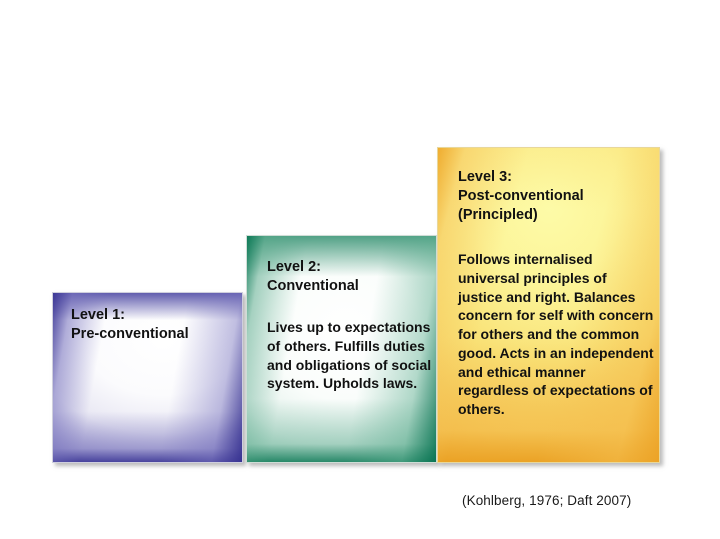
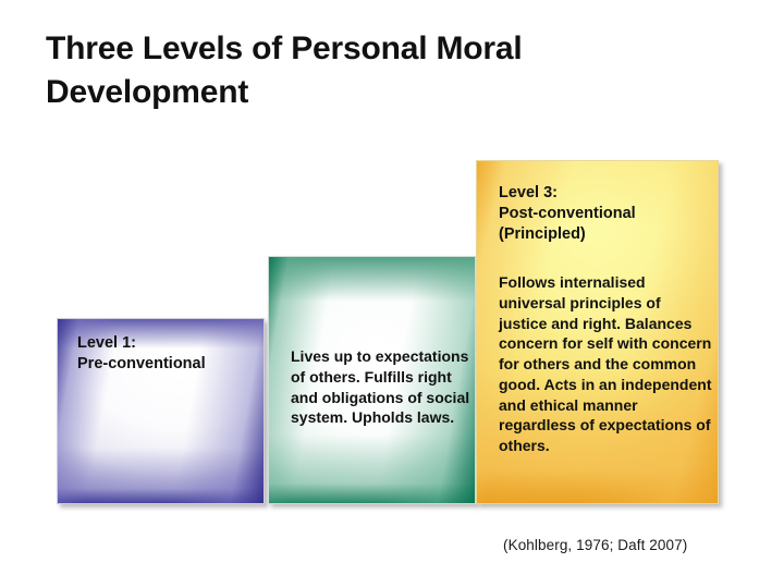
+ Three Levels of Personal Moral Development
  Level 1:
  Pre-conventional
- Level 2:
- Conventional
- Lives up to expectations of others. Fulfills duties and obligations of social system. Upholds laws.
+ Lives up to expectations of others. Fulfills right and obligations of social system. Upholds laws.
  Level 3:
  Post-conventional
  (Principled)
  Follows internalised universal principles of justice and right. Balances concern for self with concern for others and the common good. Acts in an independent and ethical manner regardless of expectations of others.
  (Kohlberg, 1976; Daft 2007)
